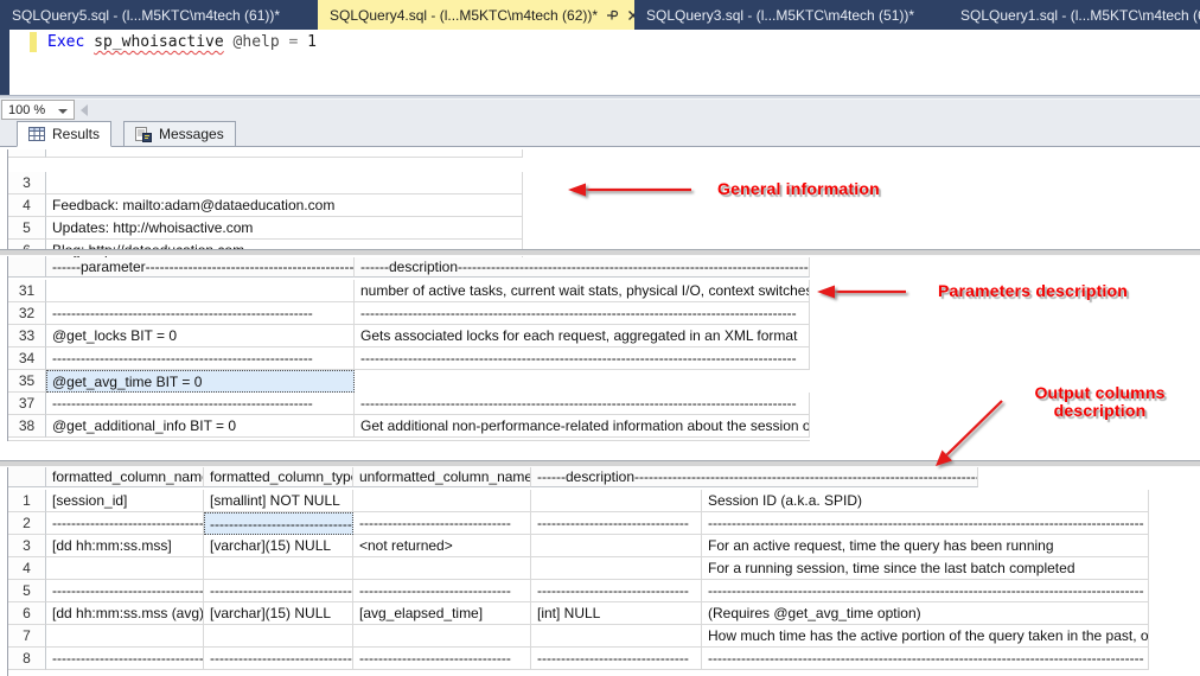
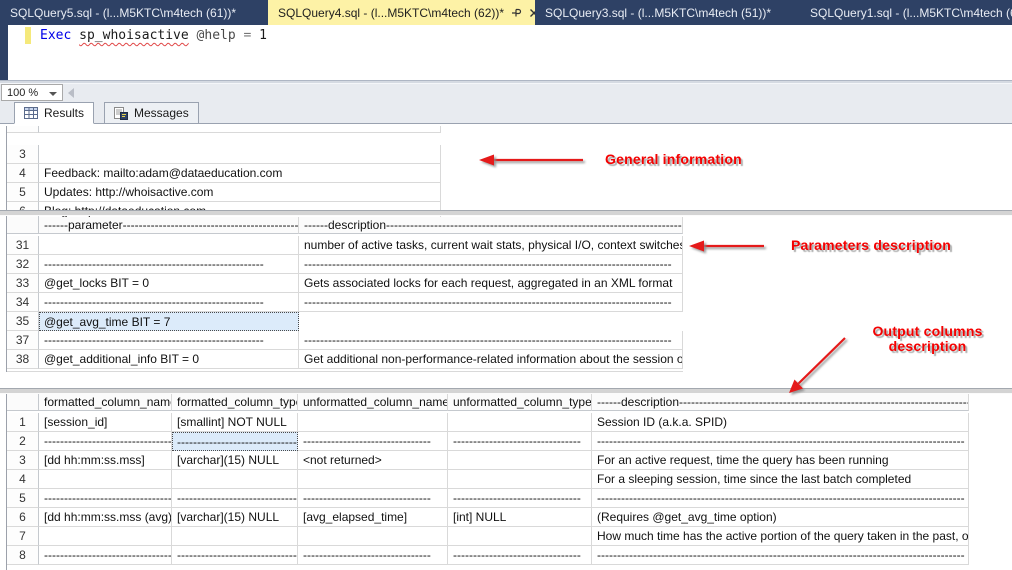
  SQLQuery5.sql - (l...M5KTC\m4tech (61))*
  SQLQuery4.sql - (l...M5KTC\m4tech (62))*
  SQLQuery3.sql - (l...M5KTC\m4tech (51))*
  SQLQuery1.sql - (l...M5KTC\m4tech (
  Exec sp_whoisactive @help = 1
  100 %
  Results
  Messages
  3
  4
  Feedback: mailto:adam@dataeducation.com
  5
  Updates: http://whoisactive.com
  ------parameter--------------------------------------------
  ------description--------------------------------------------------------------------------
  31
  number of active tasks, current wait stats, physical I/O, context switches
  32
  -------------------------------------------------------
  --------------------------------------------------------------------------------------------
  33
  @get_locks BIT = 0
  Gets associated locks for each request, aggregated in an XML format
  34
  -------------------------------------------------------
  --------------------------------------------------------------------------------------------
  35
- @get_avg_time BIT = 0
+ @get_avg_time BIT = 7
  37
  -------------------------------------------------------
  --------------------------------------------------------------------------------------------
  38
  @get_additional_info BIT = 0
  Get additional non-performance-related information about the session o
  formatted_column_nam
  formatted_column_typ
  unformatted_column_name
+ unformatted_column_type
  ------description-------------------------------------------------------------------------
  1
  [session_id]
  [smallint] NOT NULL
  Session ID (a.k.a. SPID)
  2
  --------------------------------
  ------------------------------
  --------------------------------
  --------------------------------
  --------------------------------------------------------------------------------------------
  3
  [dd hh:mm:ss.mss]
  [varchar](15) NULL
  <not returned>
  For an active request, time the query has been running
  4
- For a running session, time since the last batch completed
+ For a sleeping session, time since the last batch completed
  5
  --------------------------------
  ------------------------------
  --------------------------------
  --------------------------------
  --------------------------------------------------------------------------------------------
  6
  [dd hh:mm:ss.mss (avg)
  [varchar](15) NULL
  [avg_elapsed_time]
  [int] NULL
  (Requires @get_avg_time option)
  7
  How much time has the active portion of the query taken in the past, o
  8
  --------------------------------
  ------------------------------
  --------------------------------
  --------------------------------
  --------------------------------------------------------------------------------------------
  General information
  Parameters description
  Output columns description
